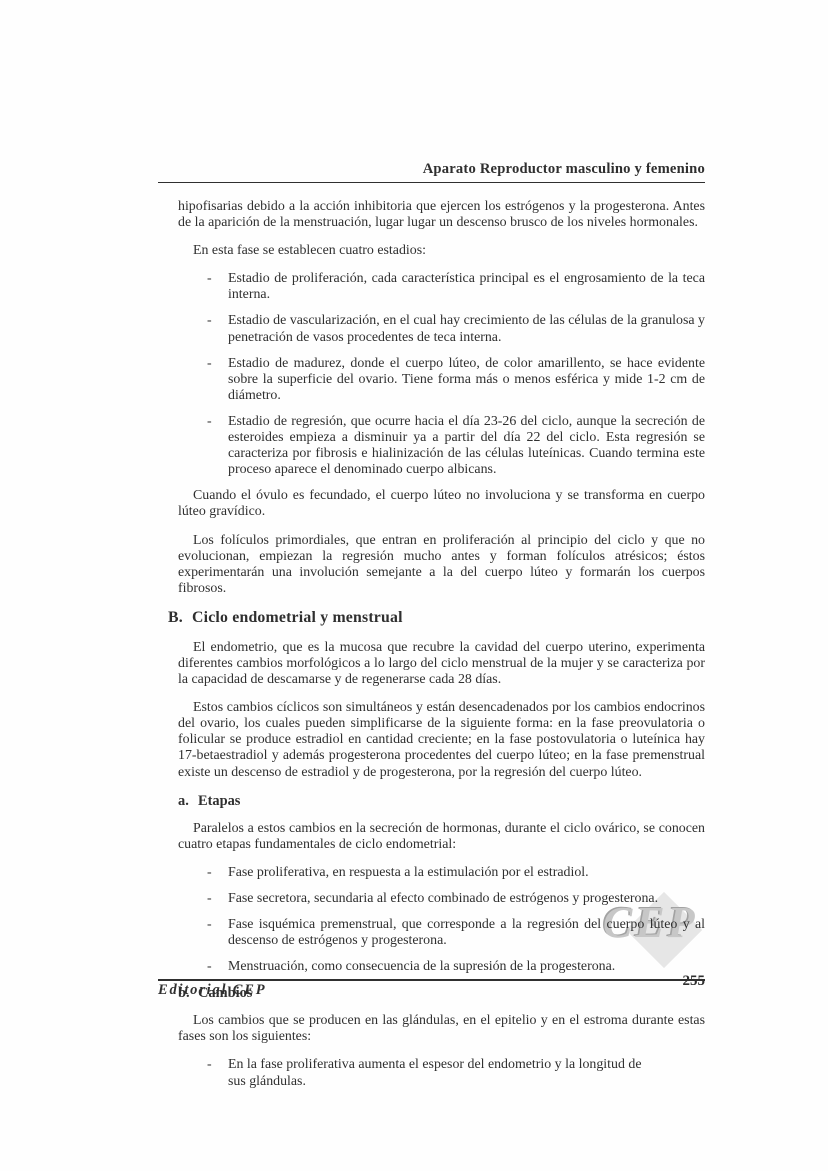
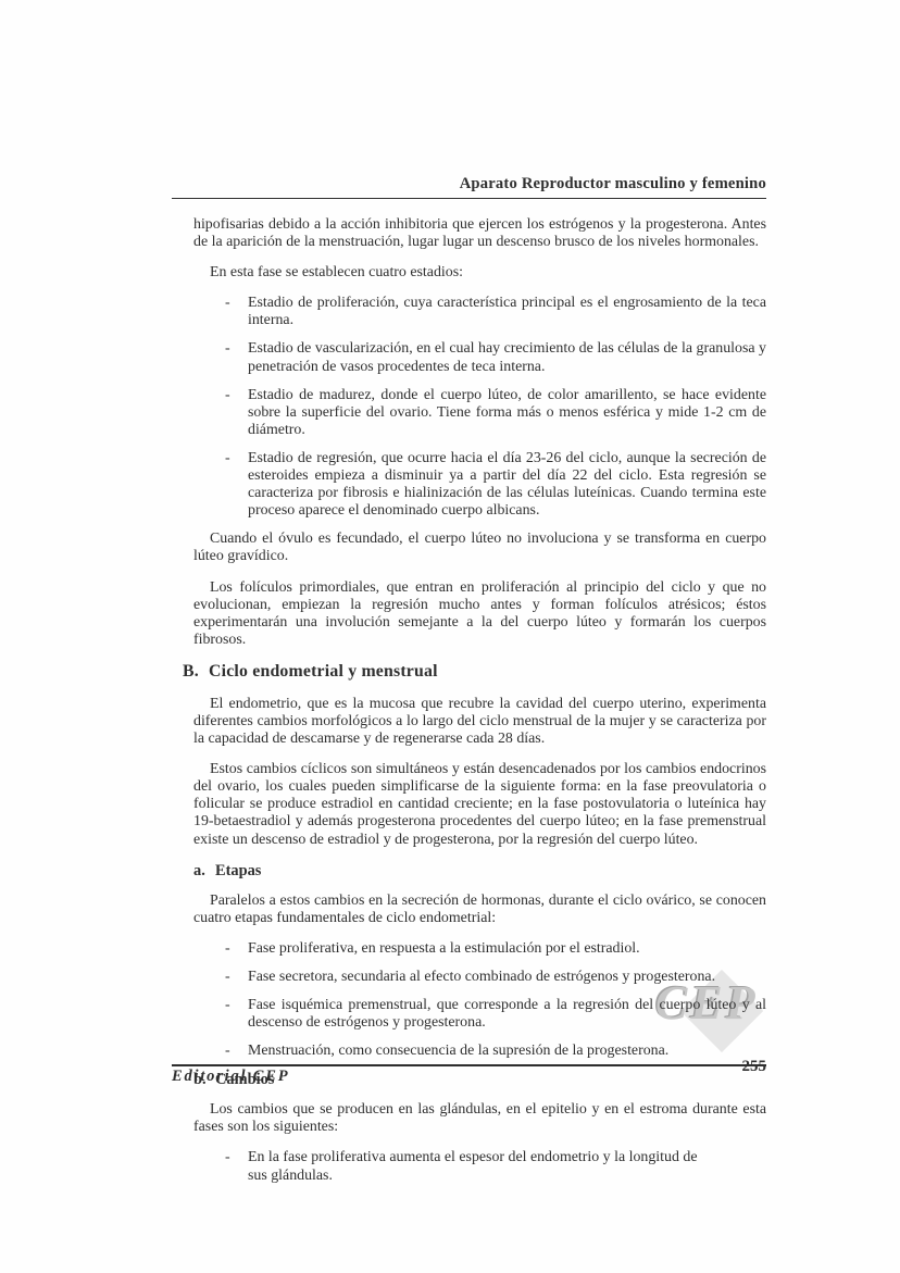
  CEP
  Aparato Reproductor masculino y femenino
  hipofisarias debido a la acción inhibitoria que ejercen los estrógenos y la progesterona. Antes de la aparición de la menstruación, lugar lugar un descenso brusco de los niveles hormonales.
  En esta fase se establecen cuatro estadios:
  -
- Estadio de proliferación, cada característica principal es el engrosamiento de la teca interna.
+ Estadio de proliferación, cuya característica principal es el engrosamiento de la teca interna.
  -
  Estadio de vascularización, en el cual hay crecimiento de las células de la granulosa y penetración de vasos procedentes de teca interna.
  -
  Estadio de madurez, donde el cuerpo lúteo, de color amarillento, se hace evidente sobre la superficie del ovario. Tiene forma más o menos esférica y mide 1-2 cm de diámetro.
  -
  Estadio de regresión, que ocurre hacia el día 23-26 del ciclo, aunque la secreción de esteroides empieza a disminuir ya a partir del día 22 del ciclo. Esta regresión se caracteriza por fibrosis e hialinización de las células luteínicas. Cuando termina este proceso aparece el denominado cuerpo albicans.
  Cuando el óvulo es fecundado, el cuerpo lúteo no involuciona y se transforma en cuerpo lúteo gravídico.
  Los folículos primordiales, que entran en proliferación al principio del ciclo y que no evolucionan, empiezan la regresión mucho antes y forman folículos atrésicos; éstos experimentarán una involución semejante a la del cuerpo lúteo y formarán los cuerpos fibrosos.
  B. Ciclo endometrial y menstrual
  El endometrio, que es la mucosa que recubre la cavidad del cuerpo uterino, experimenta diferentes cambios morfológicos a lo largo del ciclo menstrual de la mujer y se caracteriza por la capacidad de descamarse y de regenerarse cada 28 días.
- Estos cambios cíclicos son simultáneos y están desencadenados por los cambios endocrinos del ovario, los cuales pueden simplificarse de la siguiente forma: en la fase preovulatoria o folicular se produce estradiol en cantidad creciente; en la fase postovulatoria o luteínica hay 17-betaestradiol y además progesterona procedentes del cuerpo lúteo; en la fase premenstrual existe un descenso de estradiol y de progesterona, por la regresión del cuerpo lúteo.
+ Estos cambios cíclicos son simultáneos y están desencadenados por los cambios endocrinos del ovario, los cuales pueden simplificarse de la siguiente forma: en la fase preovulatoria o folicular se produce estradiol en cantidad creciente; en la fase postovulatoria o luteínica hay 19-betaestradiol y además progesterona procedentes del cuerpo lúteo; en la fase premenstrual existe un descenso de estradiol y de progesterona, por la regresión del cuerpo lúteo.
  a. Etapas
  Paralelos a estos cambios en la secreción de hormonas, durante el ciclo ovárico, se conocen cuatro etapas fundamentales de ciclo endometrial:
  -
  Fase proliferativa, en respuesta a la estimulación por el estradiol.
  -
  Fase secretora, secundaria al efecto combinado de estrógenos y progesterona.
  -
  Fase isquémica premenstrual, que corresponde a la regresión del cuerpo lúteo y al descenso de estrógenos y progesterona.
  -
  Menstruación, como consecuencia de la supresión de la progesterona.
  b. Cambios
- Los cambios que se producen en las glándulas, en el epitelio y en el estroma durante estas fases son los siguientes:
+ Los cambios que se producen en las glándulas, en el epitelio y en el estroma durante esta fases son los siguientes:
  -
  En la fase proliferativa aumenta el espesor del endometrio y la longitud de sus glándulas.
  Editorial CEP
  255
